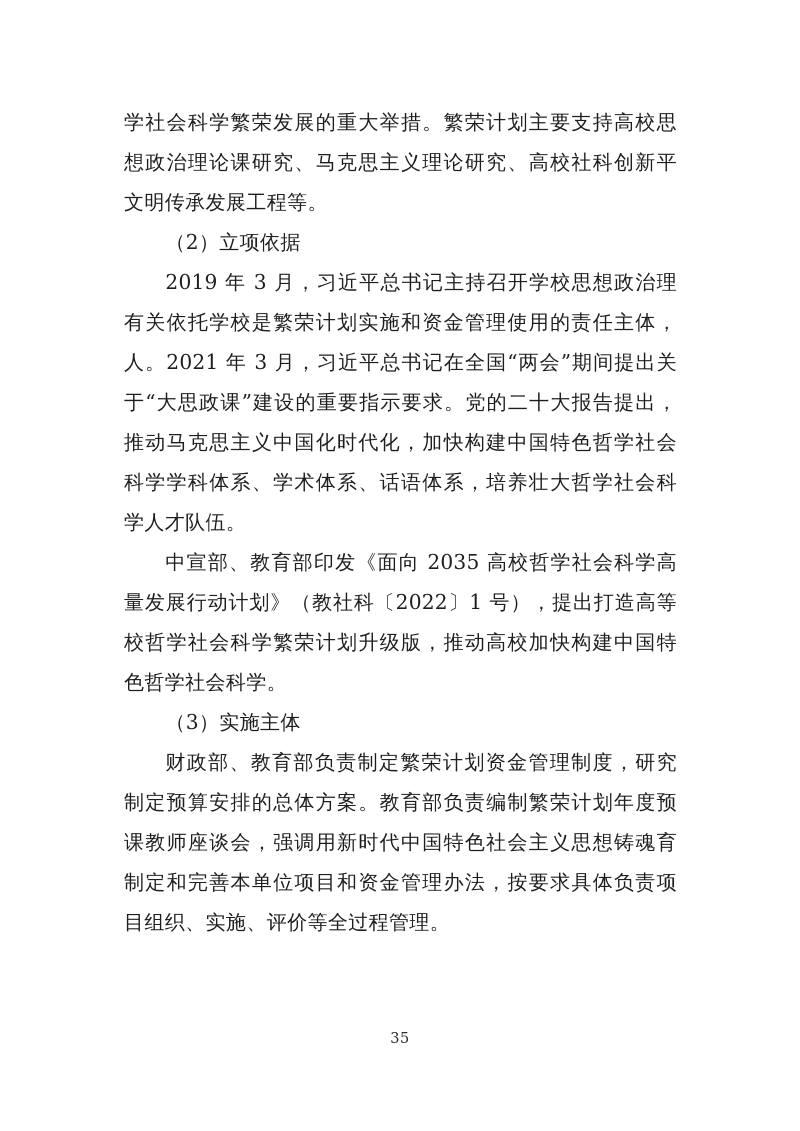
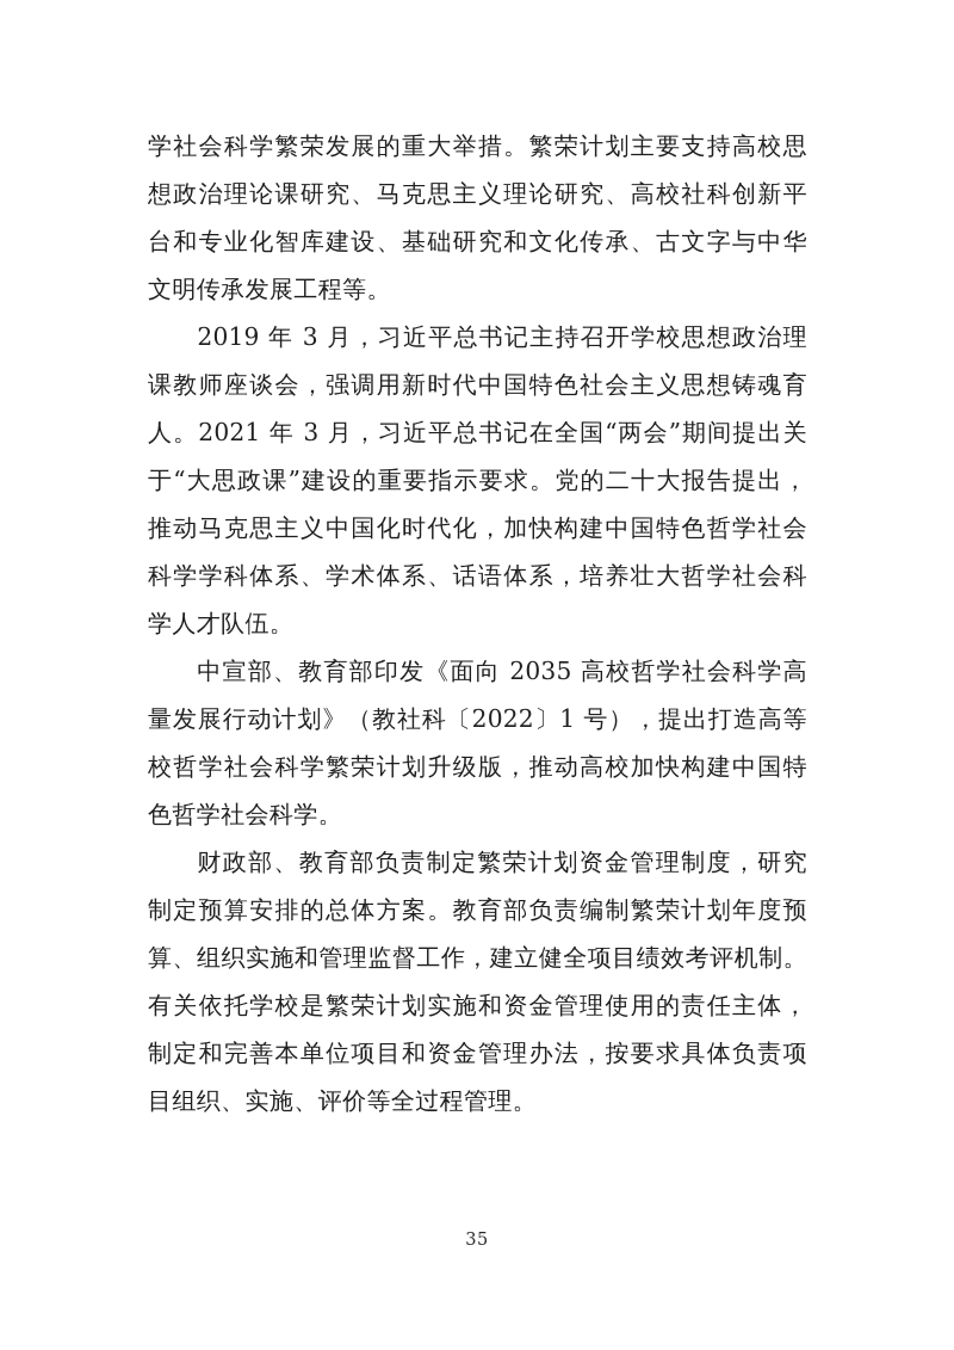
  学社会科学繁荣发展的重大举措。繁荣计划主要支持高校思
  想政治理论课研究、马克思主义理论研究、高校社科创新平
+ 台和专业化智库建设、基础研究和文化传承、古文字与中华
  文明传承发展工程等。
- （2）立项依据
  2019 年 3 月，习近平总书记主持召开学校思想政治理
- 有关依托学校是繁荣计划实施和资金管理使用的责任主体，
+ 课教师座谈会，强调用新时代中国特色社会主义思想铸魂育
  人。2021 年 3 月，习近平总书记在全国“两会”期间提出关
  于“大思政课”建设的重要指示要求。党的二十大报告提出，
  推动马克思主义中国化时代化，加快构建中国特色哲学社会
  科学学科体系、学术体系、话语体系，培养壮大哲学社会科
  学人才队伍。
  中宣部、教育部印发《面向 2035 高校哲学社会科学高
  量发展行动计划》（教社科〔2022〕1 号），提出打造高等
  校哲学社会科学繁荣计划升级版，推动高校加快构建中国特
  色哲学社会科学。
- （3）实施主体
  财政部、教育部负责制定繁荣计划资金管理制度，研究
  制定预算安排的总体方案。教育部负责编制繁荣计划年度预
+ 算、组织实施和管理监督工作，建立健全项目绩效考评机制。
- 课教师座谈会，强调用新时代中国特色社会主义思想铸魂育
+ 有关依托学校是繁荣计划实施和资金管理使用的责任主体，
  制定和完善本单位项目和资金管理办法，按要求具体负责项
  目组织、实施、评价等全过程管理。
  35
